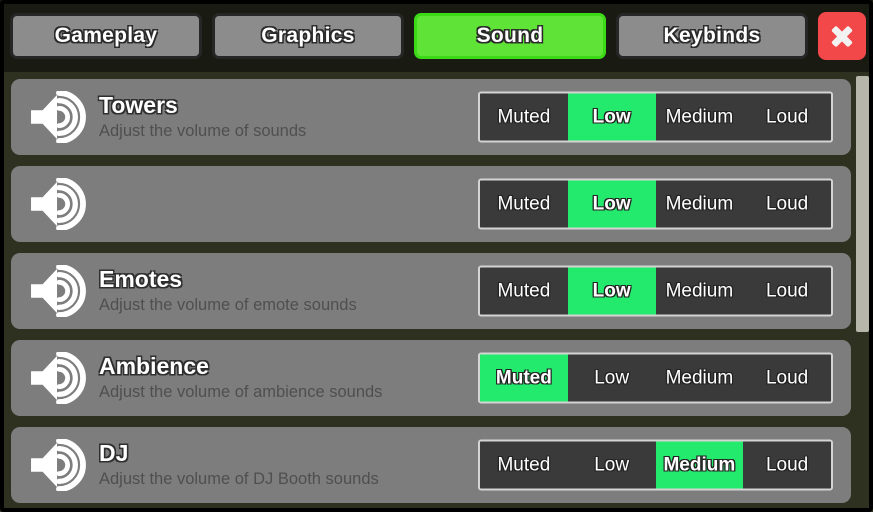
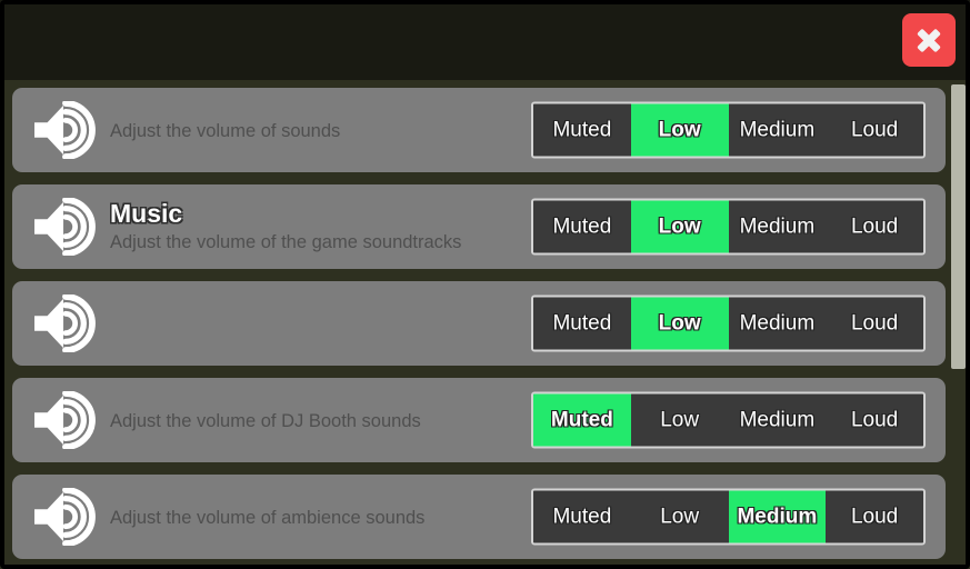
- Gameplay
- Graphics
- Sound
- Keybinds
- Towers
  Adjust the volume of sounds
  Muted
  Low
  Medium
  Loud
+ Music
+ Adjust the volume of the game soundtracks
  Muted
  Low
  Medium
  Loud
- Emotes
- Adjust the volume of emote sounds
  Muted
  Low
  Medium
  Loud
- Ambience
- Adjust the volume of ambience sounds
+ Adjust the volume of DJ Booth sounds
  Muted
  Low
  Medium
  Loud
- DJ
- Adjust the volume of DJ Booth sounds
+ Adjust the volume of ambience sounds
  Muted
  Low
  Medium
  Loud
